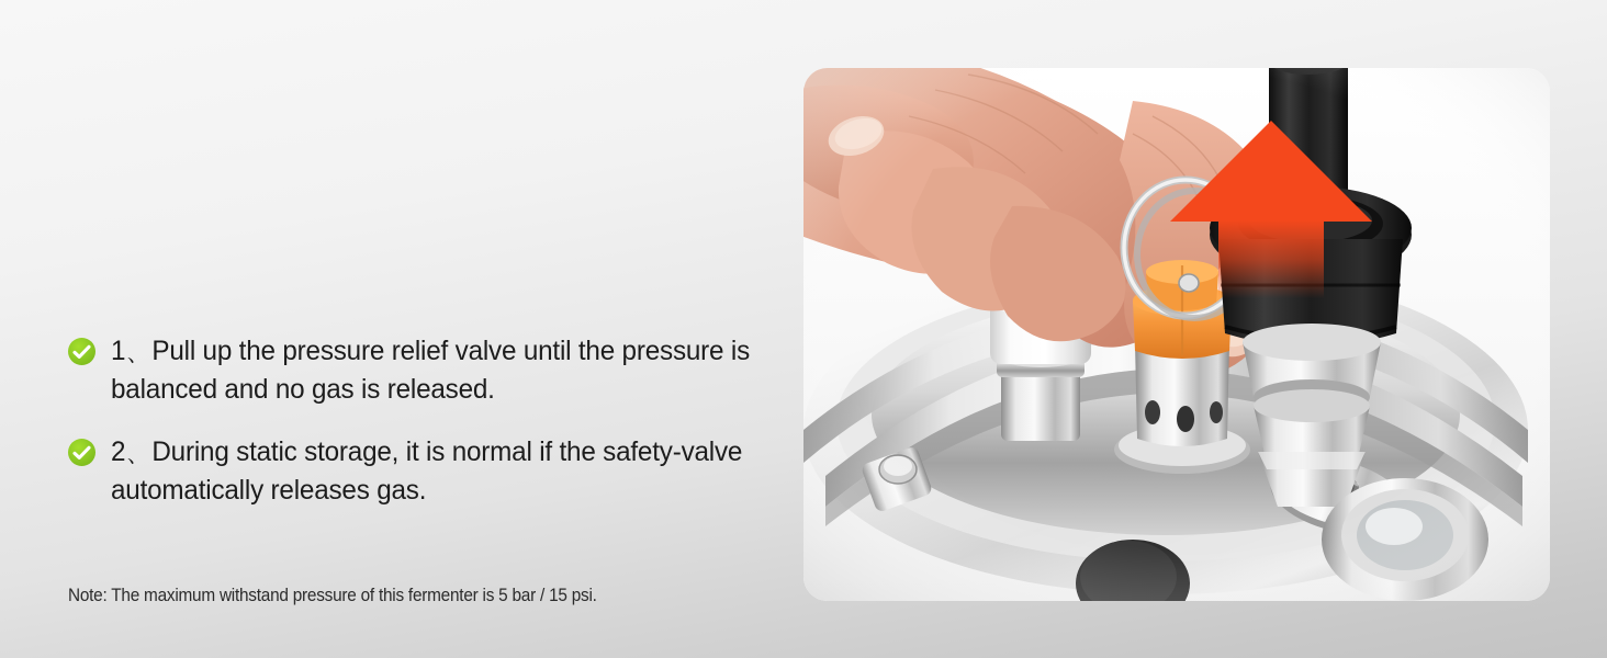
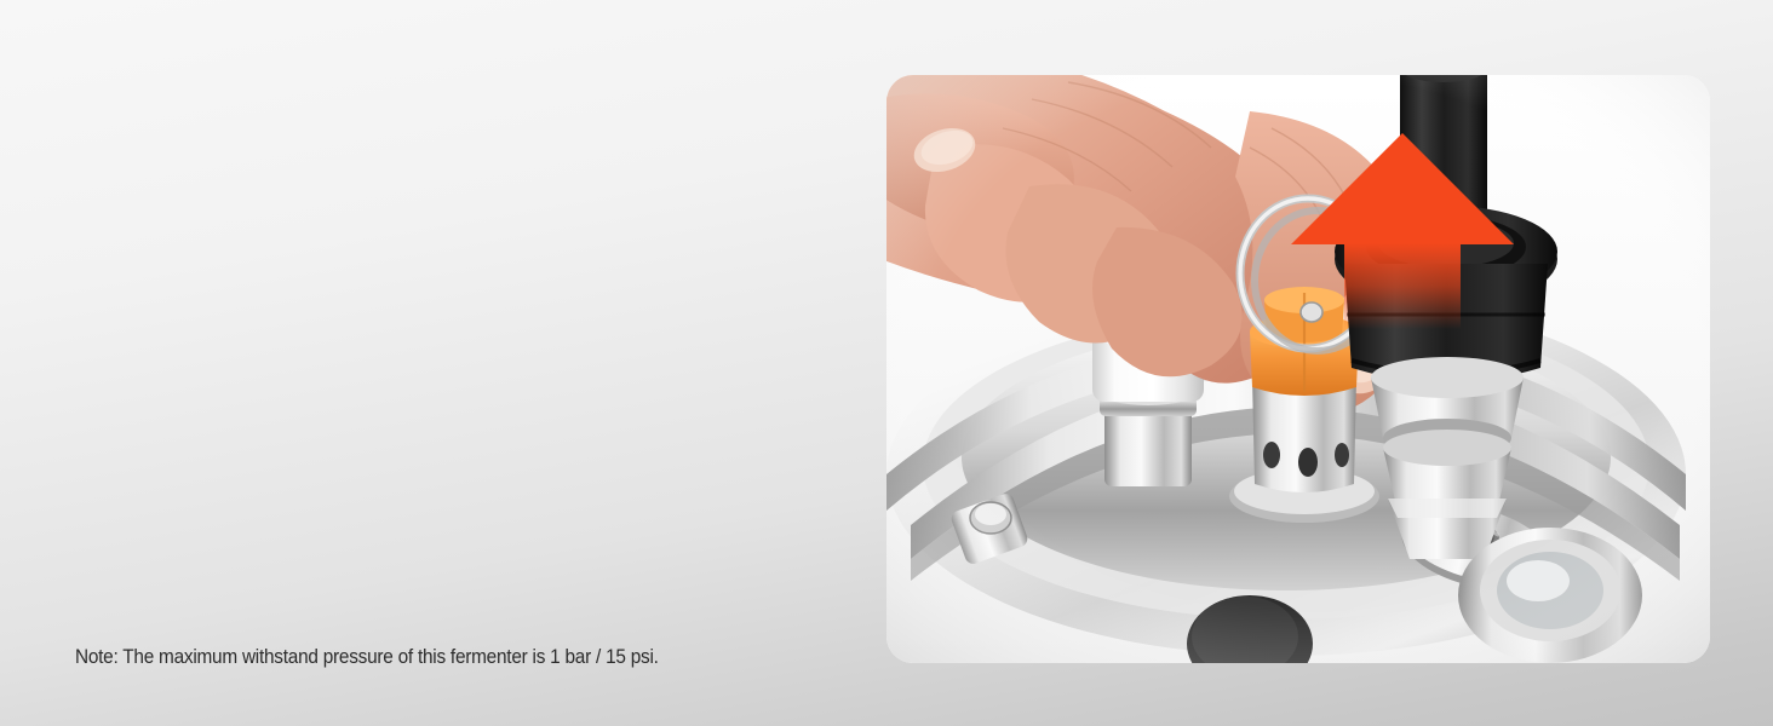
- 1、Pull up the pressure relief valve until the pressure is balanced and no gas is released.
- 2、During static storage, it is normal if the safety-valve automatically releases gas.
- Note: The maximum withstand pressure of this fermenter is 5 bar / 15 psi.
+ Note: The maximum withstand pressure of this fermenter is 1 bar / 15 psi.
